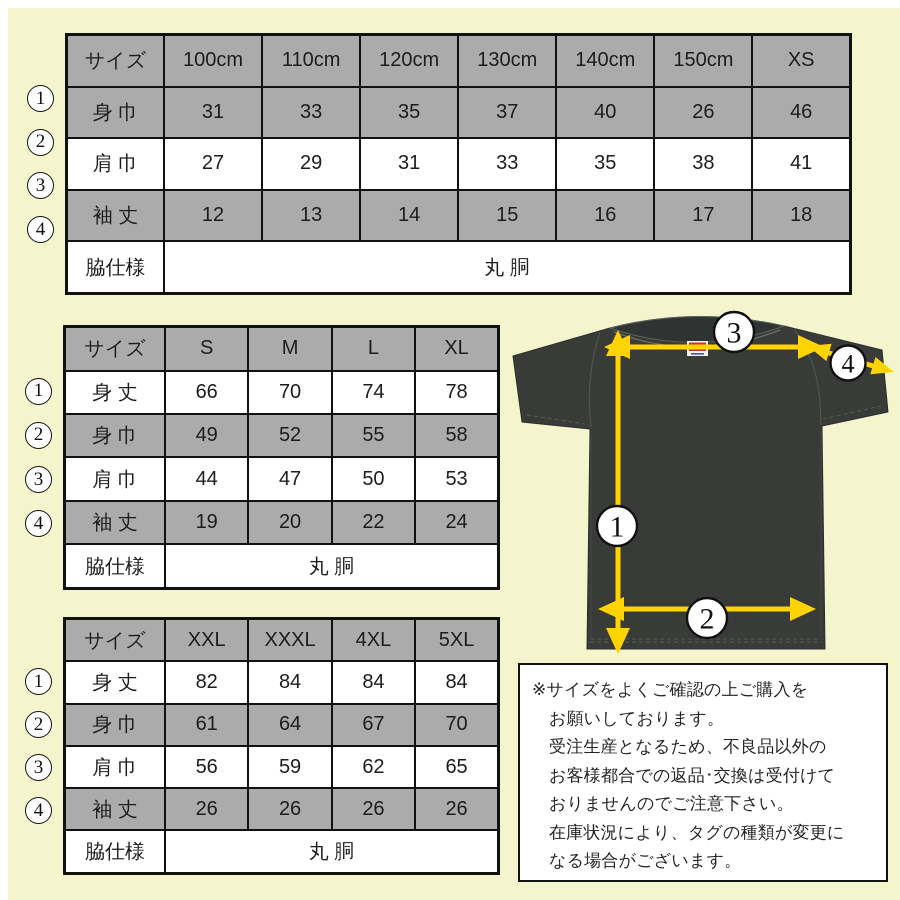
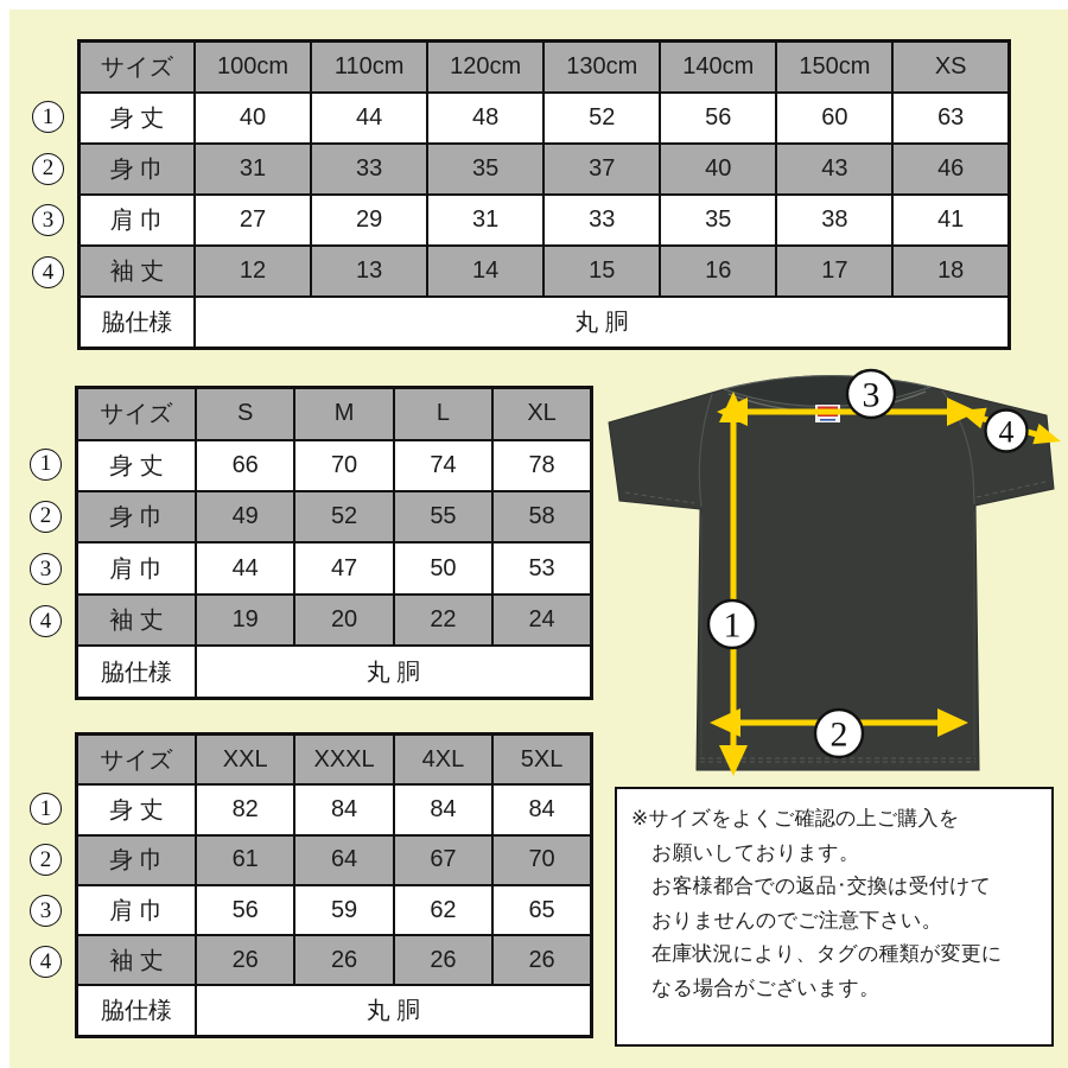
  1
  2
  3
  4
  サイズ	100cm	110cm	120cm	130cm	140cm	150cm	XS
+ 身 丈	40	44	48	52	56	60	63
- 身 巾	31	33	35	37	40	26	46
+ 身 巾	31	33	35	37	40	43	46
  肩 巾	27	29	31	33	35	38	41
  袖 丈	12	13	14	15	16	17	18
  脇仕様	丸 胴
  1
  2
  3
  4
  サイズ	S	M	L	XL
  身 丈	66	70	74	78
  身 巾	49	52	55	58
  肩 巾	44	47	50	53
  袖 丈	19	20	22	24
  脇仕様	丸 胴
  1
  2
  3
  4
  サイズ	XXL	XXXL	4XL	5XL
  身 丈	82	84	84	84
  身 巾	61	64	67	70
  肩 巾	56	59	62	65
  袖 丈	26	26	26	26
  脇仕様	丸 胴
  1
  2
  3
  4
  ※サイズをよくご確認の上ご購入を
  お願いしております。
- 受注生産となるため、不良品以外の
  お客様都合での返品･交換は受付けて
  おりませんのでご注意下さい。
  在庫状況により、タグの種類が変更に
  なる場合がございます。
